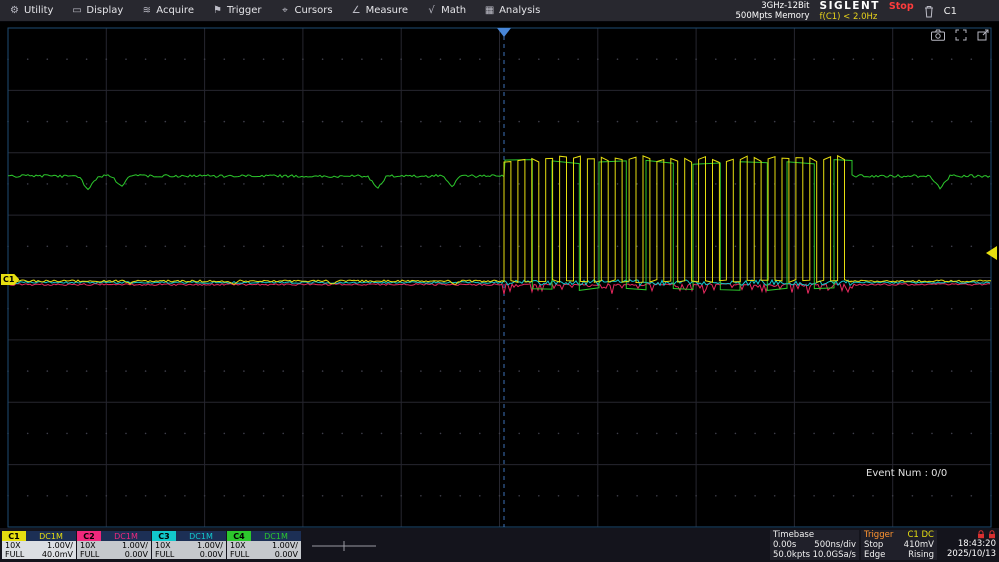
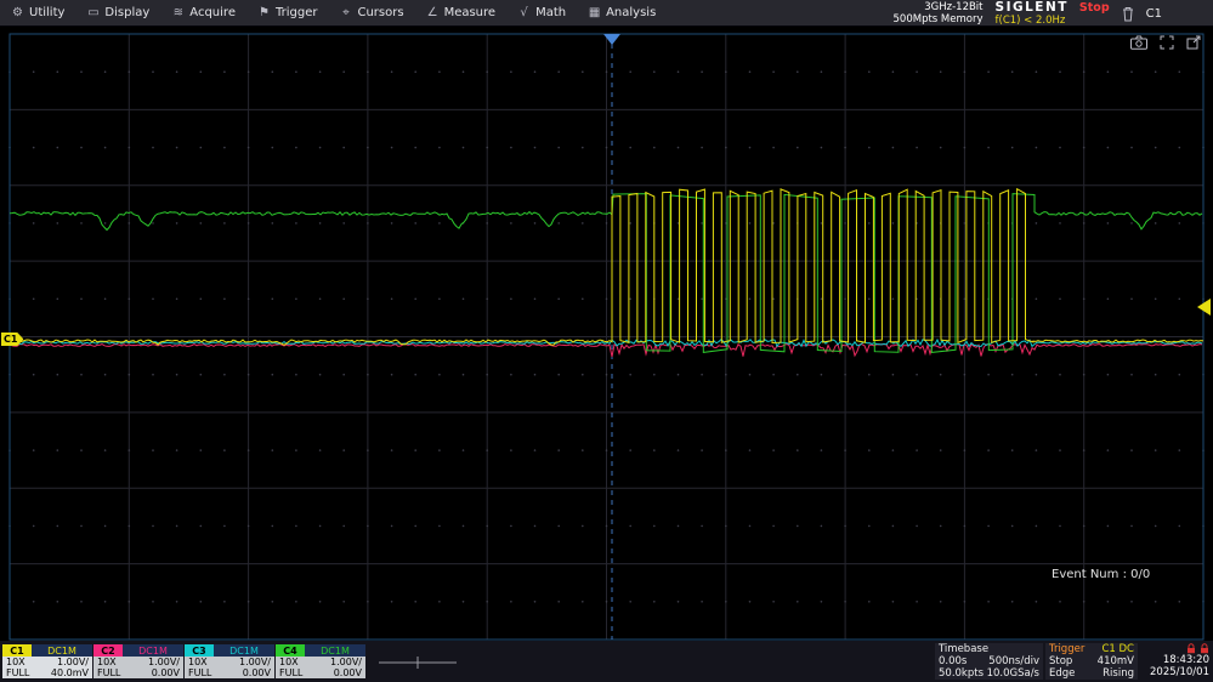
  ⚙
  Utility
  ▭
  Display
  ≋
  Acquire
  ⚑
  Trigger
  ⌖
  Cursors
  ∠
  Measure
  √
  Math
  ▦
  Analysis
  3GHz-12Bit
  500Mpts Memory
  SIGLENT
  Stop
  f(C1) < 2.0Hz
  C1
  C1
  Event Num : 0/0
  C1
  DC1M
  10X
  1.00V/
  FULL
  40.0mV
  C2
  DC1M
  10X
  1.00V/
  FULL
  0.00V
  C3
  DC1M
  10X
  1.00V/
  FULL
  0.00V
  C4
  DC1M
  10X
  1.00V/
  FULL
  0.00V
  Timebase
  0.00s
  500ns/div
  50.0kpts
  10.0GSa/s
  Trigger
  C1 DC
  Stop
  410mV
  Edge
  Rising
  18:43:20
- 2025/10/13
+ 2025/10/01
